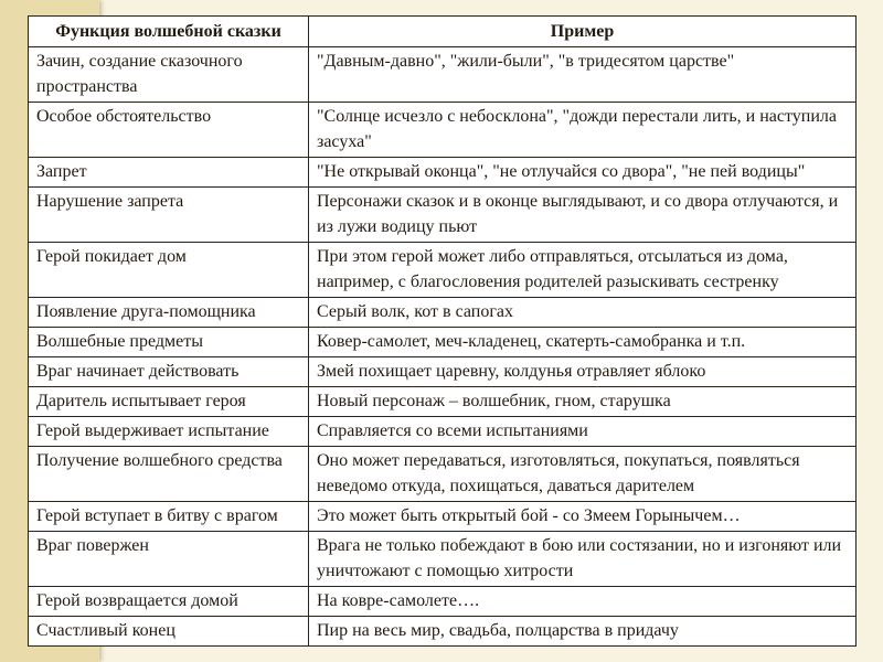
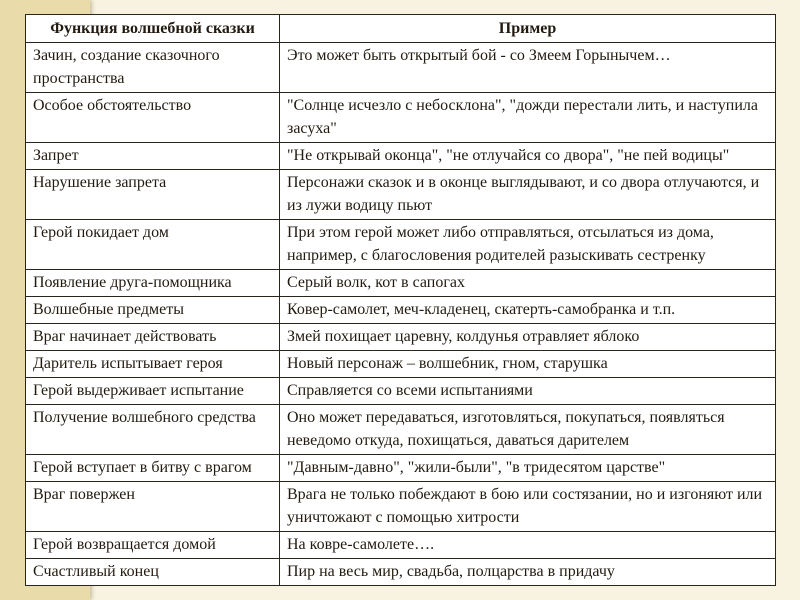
  Функция волшебной сказки	Пример
- Зачин, создание сказочного пространства	"Давным-давно", "жили-были", "в тридесятом царстве"
+ Зачин, создание сказочного пространства	Это может быть открытый бой - со Змеем Горынычем…
  Особое обстоятельство	"Солнце исчезло с небосклона", "дожди перестали лить, и наступила засуха"
  Запрет	"Не открывай оконца", "не отлучайся со двора", "не пей водицы"
  Нарушение запрета	Персонажи сказок и в оконце выглядывают, и со двора отлучаются, и из лужи водицу пьют
  Герой покидает дом	При этом герой может либо отправляться, отсылаться из дома, например, с благословения родителей разыскивать сестренку
  Появление друга-помощника	Серый волк, кот в сапогах
  Волшебные предметы	Ковер-самолет, меч-кладенец, скатерть-самобранка и т.п.
  Враг начинает действовать	Змей похищает царевну, колдунья отравляет яблоко
  Даритель испытывает героя	Новый персонаж – волшебник, гном, старушка
  Герой выдерживает испытание	Справляется со всеми испытаниями
  Получение волшебного средства	Оно может передаваться, изготовляться, покупаться, появляться неведомо откуда, похищаться, даваться дарителем
- Герой вступает в битву с врагом	Это может быть открытый бой - со Змеем Горынычем…
+ Герой вступает в битву с врагом	"Давным-давно", "жили-были", "в тридесятом царстве"
  Враг повержен	Врага не только побеждают в бою или состязании, но и изгоняют или уничтожают с помощью хитрости
  Герой возвращается домой	На ковре-самолете….
  Счастливый конец	Пир на весь мир, свадьба, полцарства в придачу
